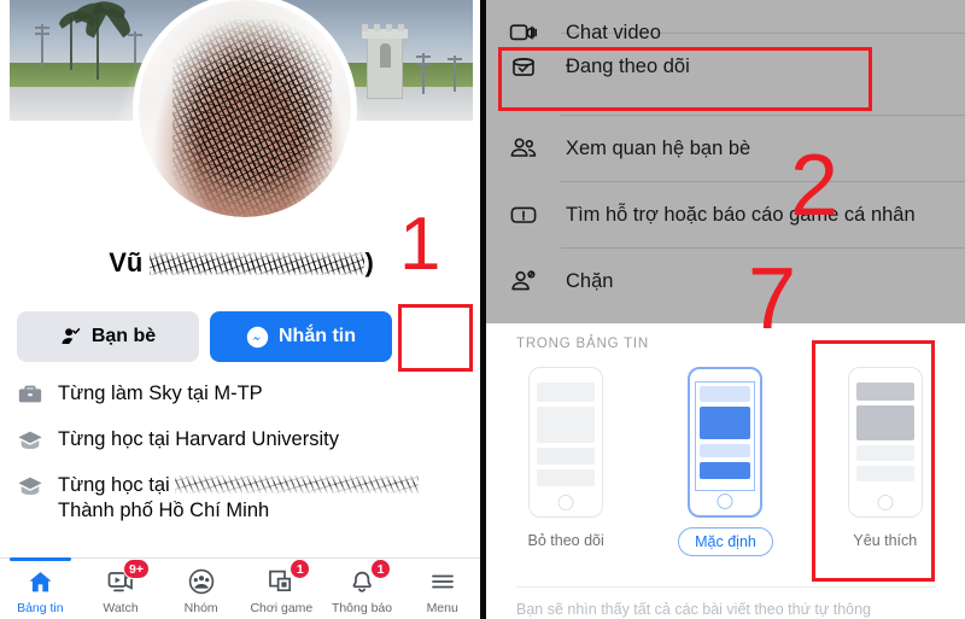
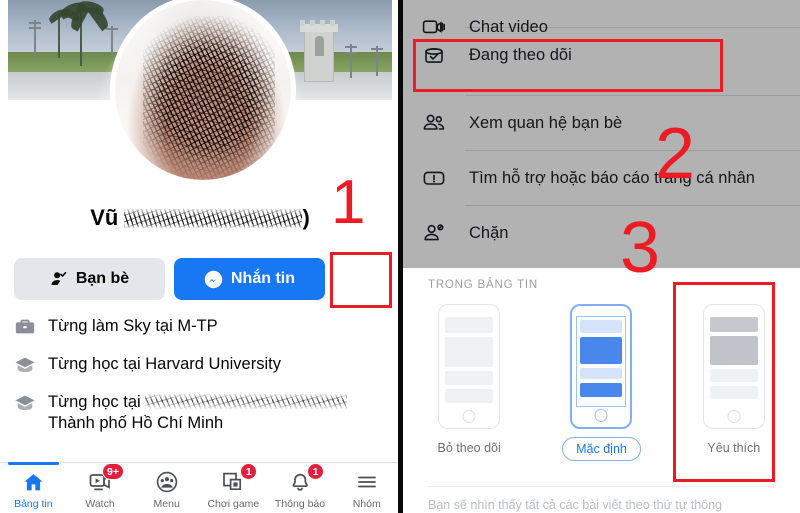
  Vũ )
  Bạn bè
  Nhắn tin
  1
  Từng làm Sky tại M-TP
  Từng học tại Harvard University
  Từng học tại
  Thành phố Hồ Chí Minh
  Bảng tin
  9+
  Watch
- Nhóm
+ Menu
  1
  Chơi game
  1
  Thông báo
- Menu
+ Nhóm
  Chat video
  Đang theo dõi
  Xem quan hệ bạn bè
- Tìm hỗ trợ hoặc báo cáo game cá nhân
+ Tìm hỗ trợ hoặc báo cáo trang cá nhân
  Chặn
  TRONG BẢNG TIN
  Bỏ theo dõi
  Mặc định
  Yêu thích
  Bạn sẽ nhìn thấy tất cả các bài viết theo thứ tự thông
  2
- 7
+ 3
